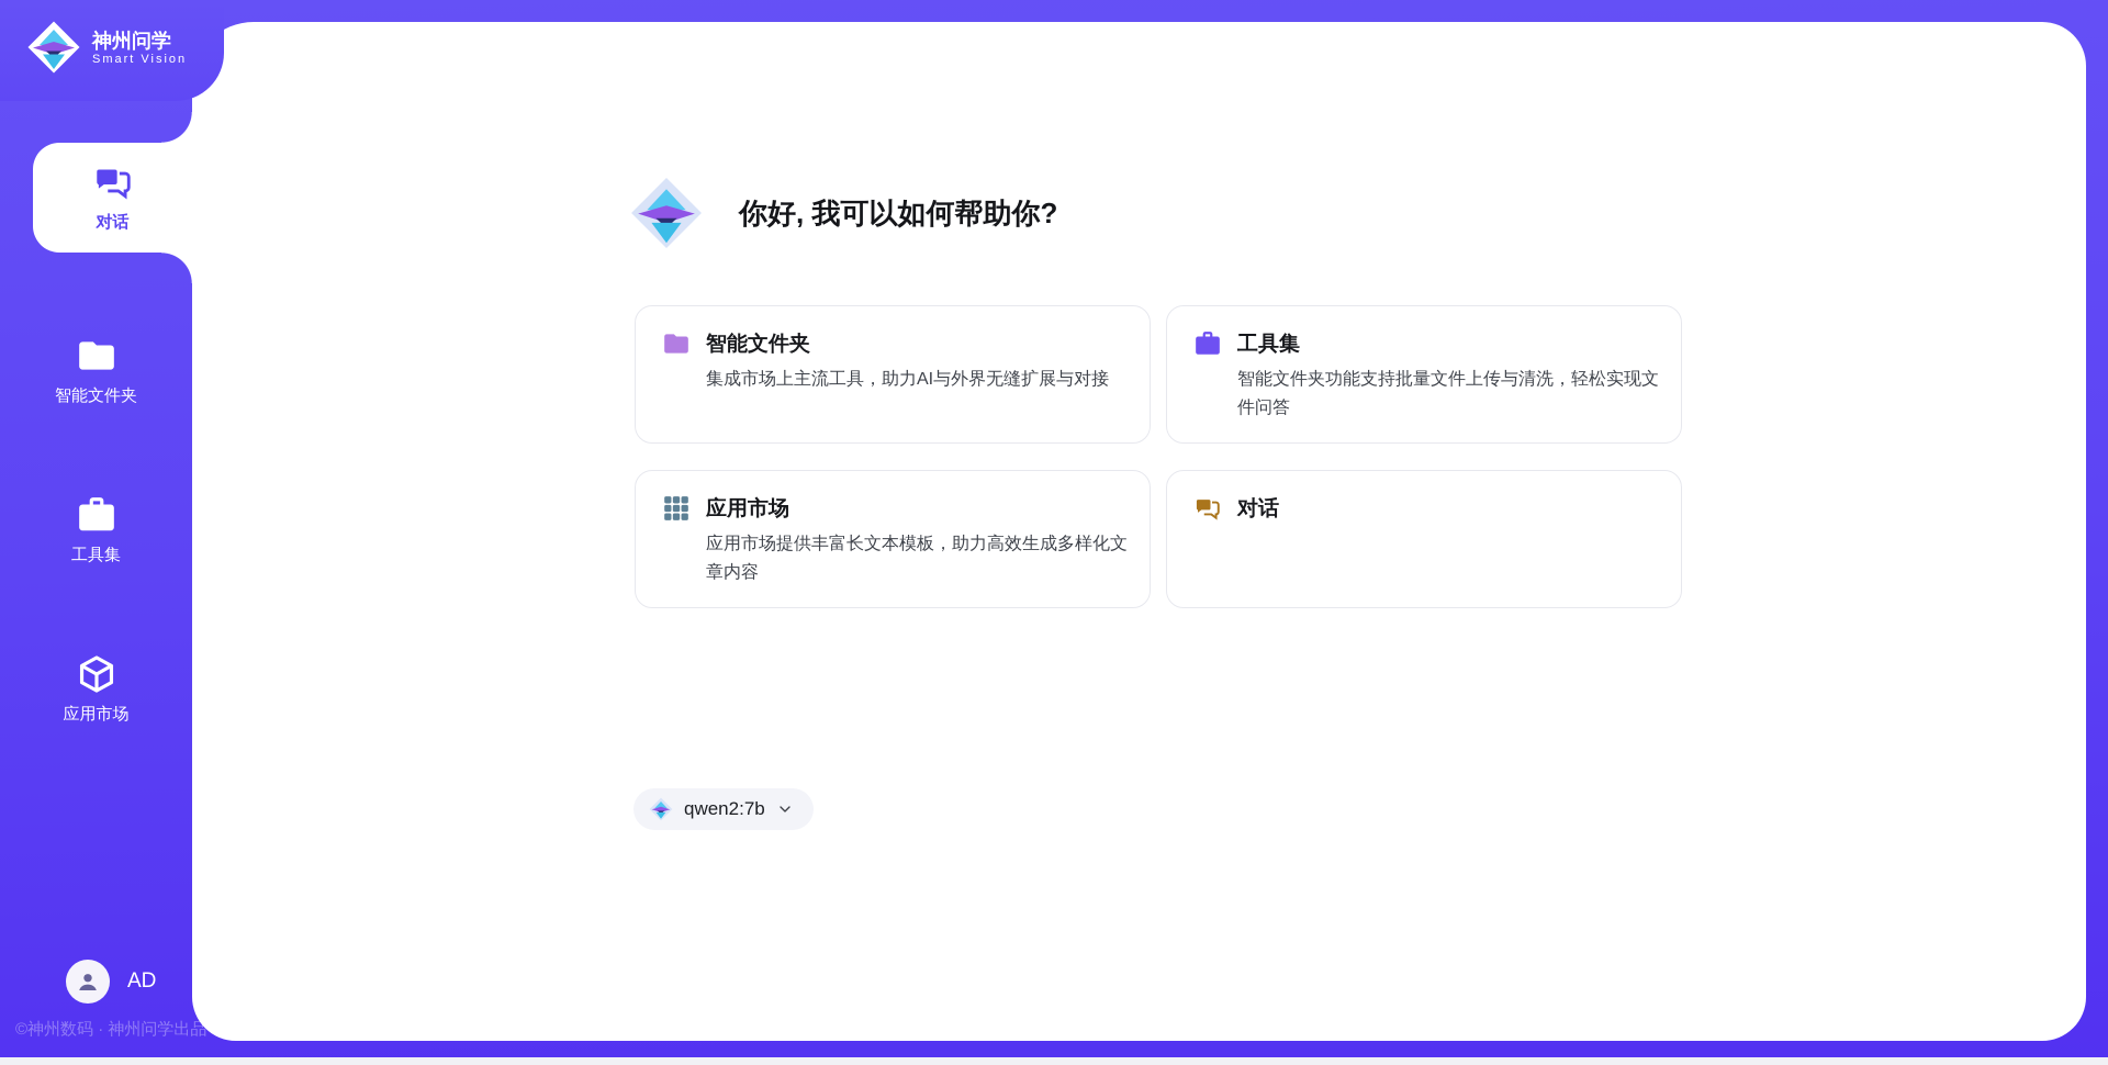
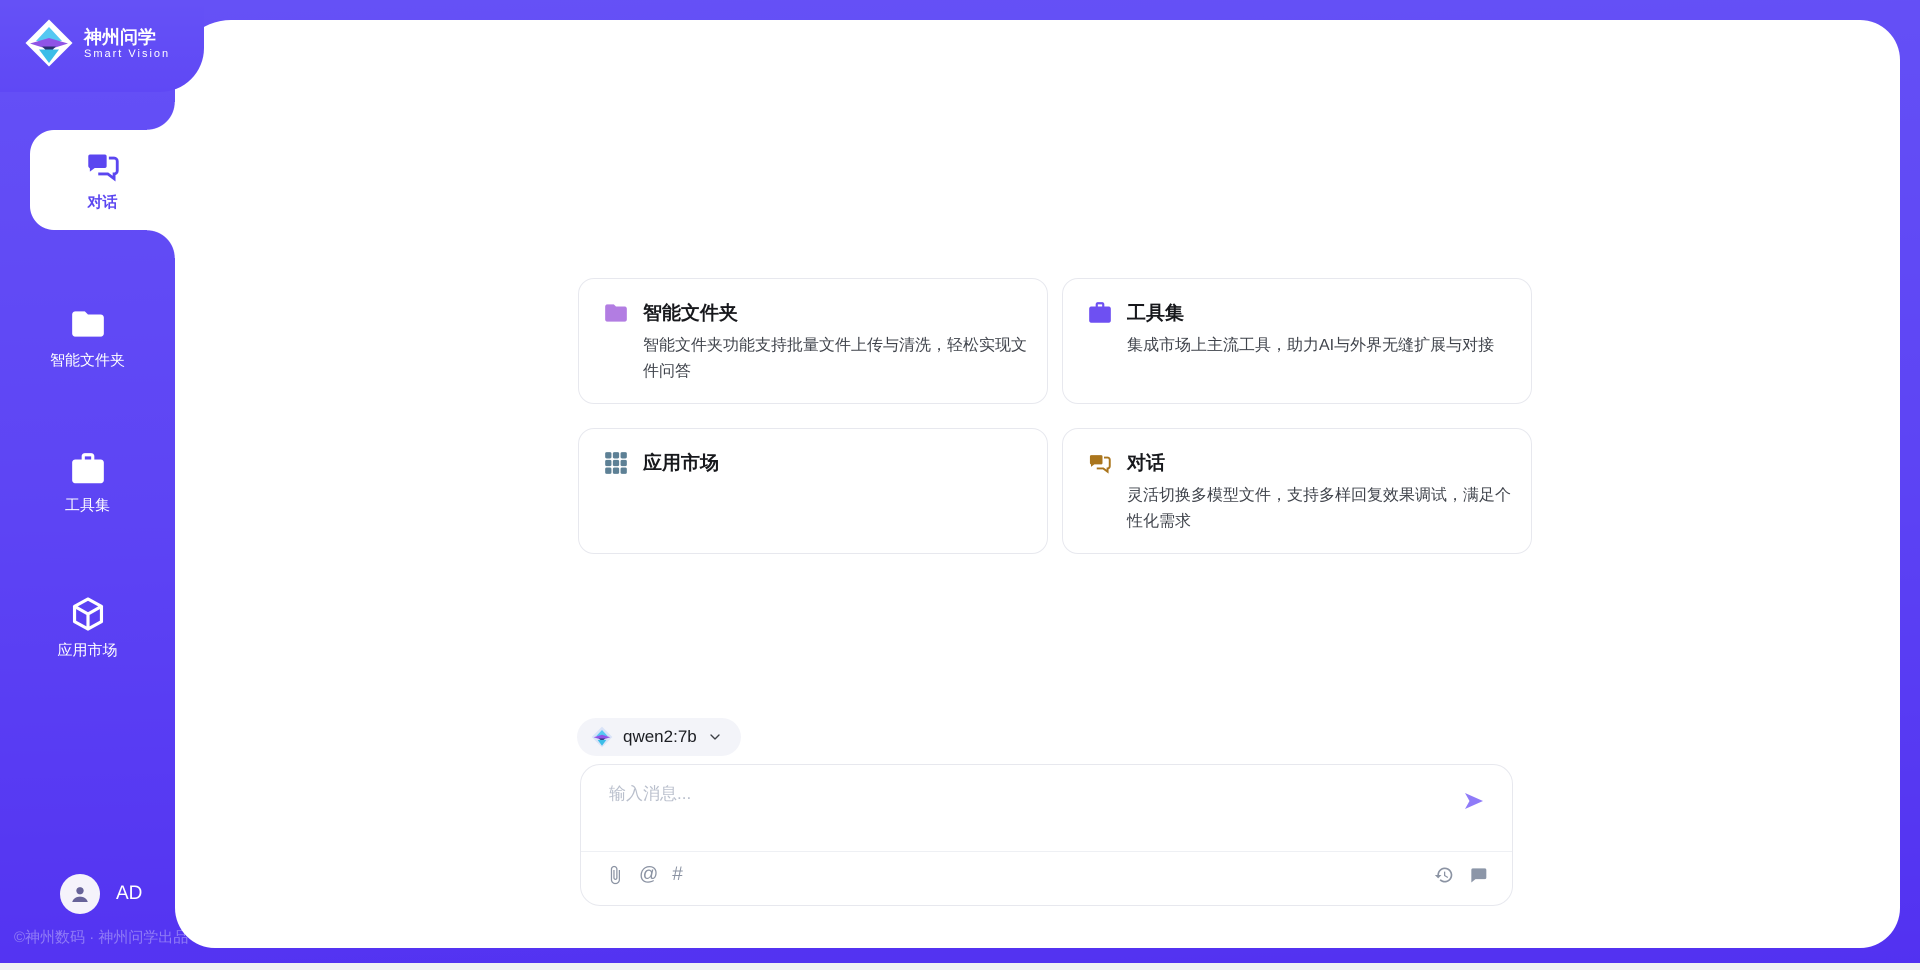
- 你好, 我可以如何帮助你?
  智能文件夹
- 集成市场上主流工具，助力AI与外界无缝扩展与对接
+ 智能文件夹功能支持批量文件上传与清洗，轻松实现文件问答
  工具集
- 智能文件夹功能支持批量文件上传与清洗，轻松实现文件问答
+ 集成市场上主流工具，助力AI与外界无缝扩展与对接
  应用市场
- 应用市场提供丰富长文本模板，助力高效生成多样化文章内容
  对话
+ 灵活切换多模型文件，支持多样回复效果调试，满足个性化需求
  qwen2:7b
+ 输入消息...
+ @
+ #
  神州问学
  Smart Vision
  对话
  智能文件夹
  工具集
  应用市场
  AD
  ©神州数码 · 神州问学出品
